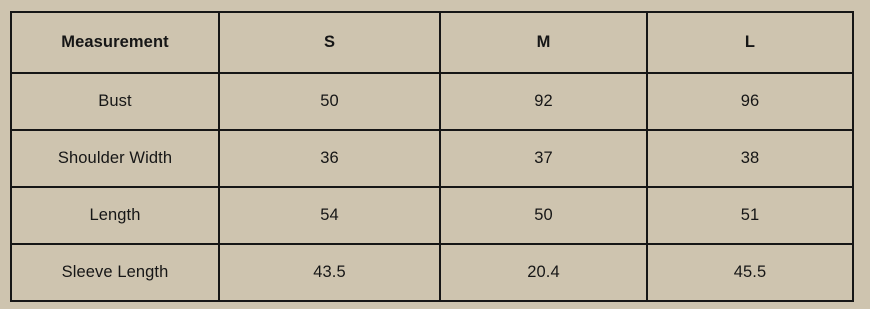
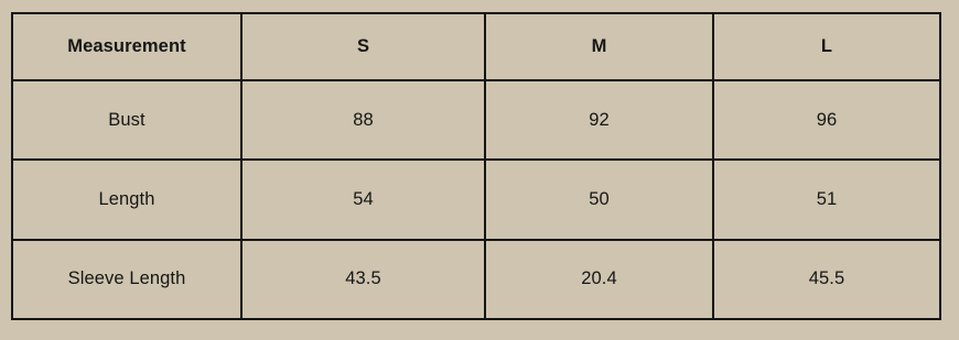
  Measurement	S	M	L
- Bust	50	92	96
+ Bust	88	92	96
- Shoulder Width	36	37	38
  Length	54	50	51
  Sleeve Length	43.5	20.4	45.5
